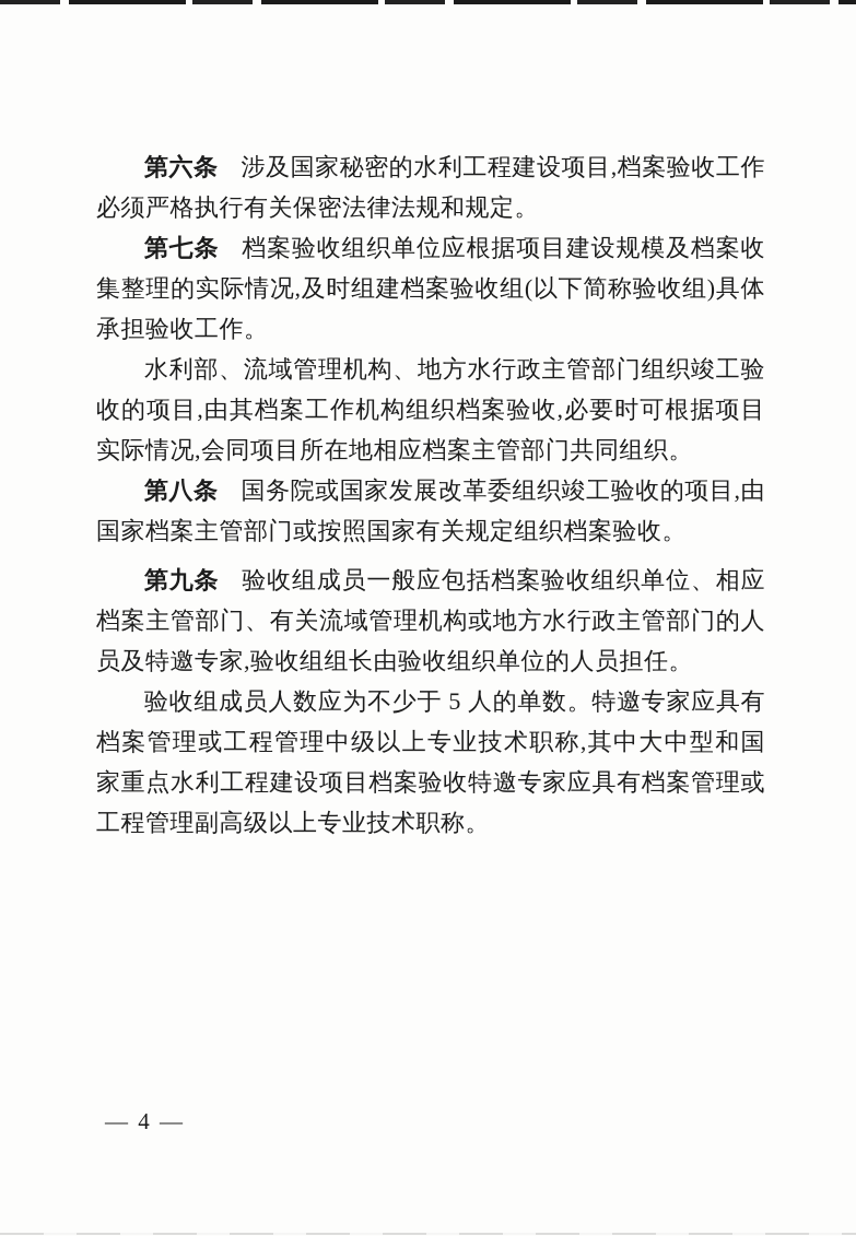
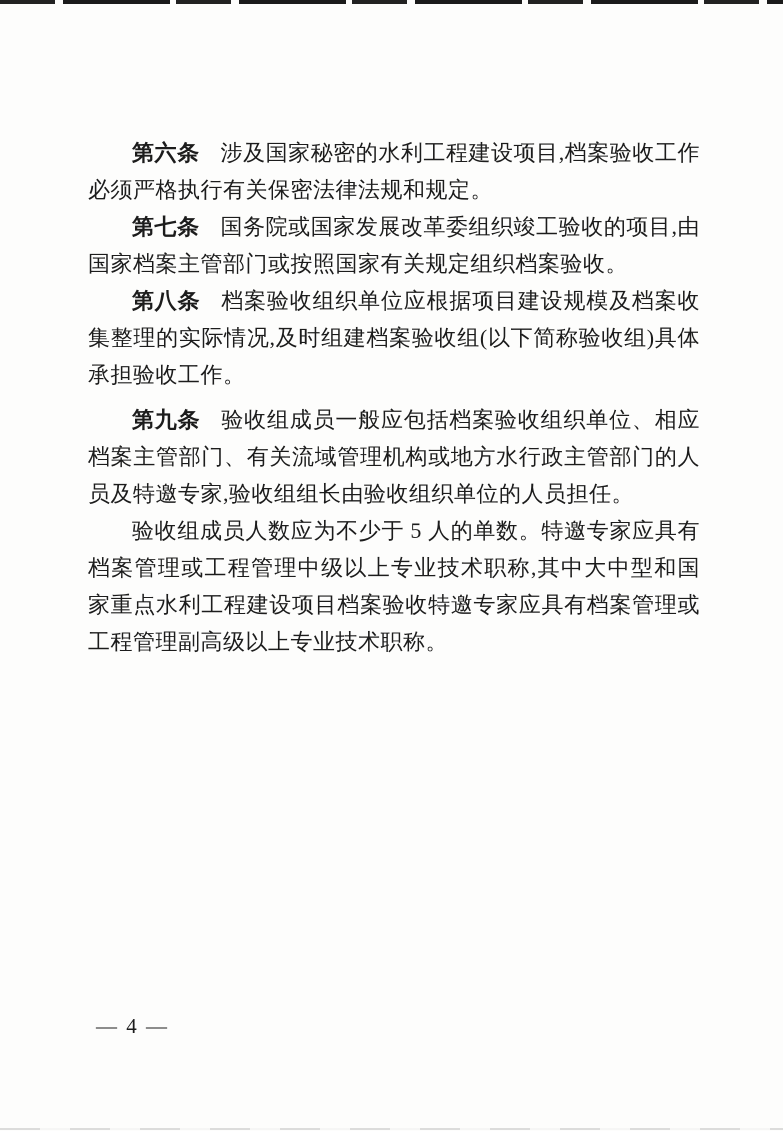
  第六条 涉及国家秘密的水利工程建设项目,档案验收工作必须严格执行有关保密法律法规和规定。
- 第七条 档案验收组织单位应根据项目建设规模及档案收集整理的实际情况,及时组建档案验收组(以下简称验收组)具体承担验收工作。
+ 第七条 国务院或国家发展改革委组织竣工验收的项目,由国家档案主管部门或按照国家有关规定组织档案验收。
- 水利部、流域管理机构、地方水行政主管部门组织竣工验收的项目,由其档案工作机构组织档案验收,必要时可根据项目实际情况,会同项目所在地相应档案主管部门共同组织。
- 第八条 国务院或国家发展改革委组织竣工验收的项目,由国家档案主管部门或按照国家有关规定组织档案验收。
+ 第八条 档案验收组织单位应根据项目建设规模及档案收集整理的实际情况,及时组建档案验收组(以下简称验收组)具体承担验收工作。
  第九条 验收组成员一般应包括档案验收组织单位、相应档案主管部门、有关流域管理机构或地方水行政主管部门的人员及特邀专家,验收组组长由验收组织单位的人员担任。
  验收组成员人数应为不少于 5 人的单数。特邀专家应具有档案管理或工程管理中级以上专业技术职称,其中大中型和国家重点水利工程建设项目档案验收特邀专家应具有档案管理或工程管理副高级以上专业技术职称。
  — 4 —
